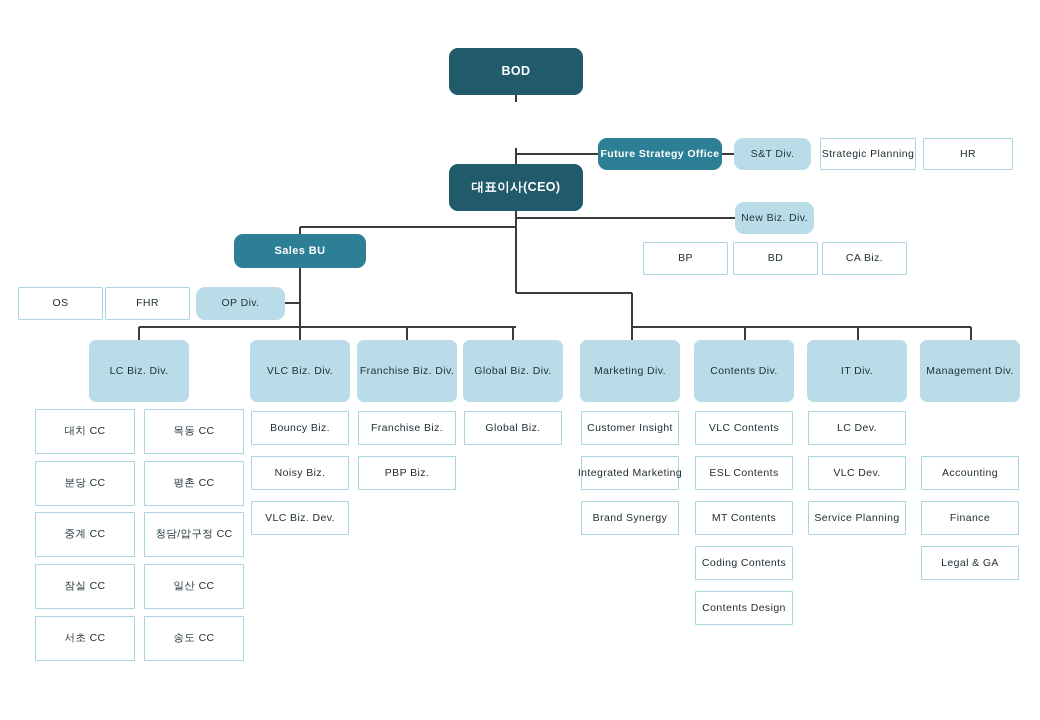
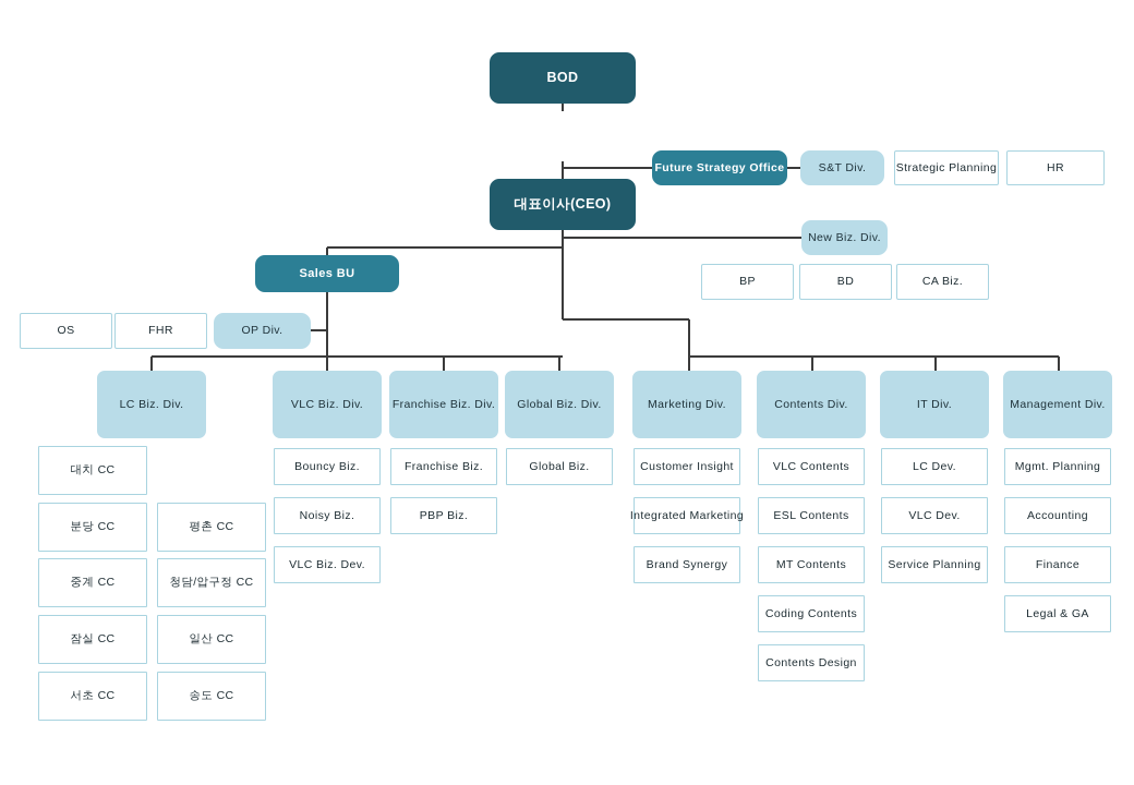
  BOD
  대표이사(CEO)
  Future Strategy Office
  S&T Div.
  Strategic Planning
  HR
  New Biz. Div.
  BP
  BD
  CA Biz.
  Sales BU
  OP Div.
  OS
  FHR
  LC Biz. Div.
  VLC Biz. Div.
  Franchise Biz. Div.
  Global Biz. Div.
  Marketing Div.
  Contents Div.
  IT Div.
  Management Div.
  대치 CC
  분당 CC
  중계 CC
  잠실 CC
  서초 CC
- 목동 CC
  평촌 CC
  청담/압구정 CC
  일산 CC
  송도 CC
  Bouncy Biz.
  Noisy Biz.
  VLC Biz. Dev.
  Franchise Biz.
  PBP Biz.
  Global Biz.
  Customer Insight
  Integrated Marketing
  Brand Synergy
  VLC Contents
  ESL Contents
  MT Contents
  Coding Contents
  Contents Design
  LC Dev.
  VLC Dev.
  Service Planning
+ Mgmt. Planning
  Accounting
  Finance
  Legal & GA
